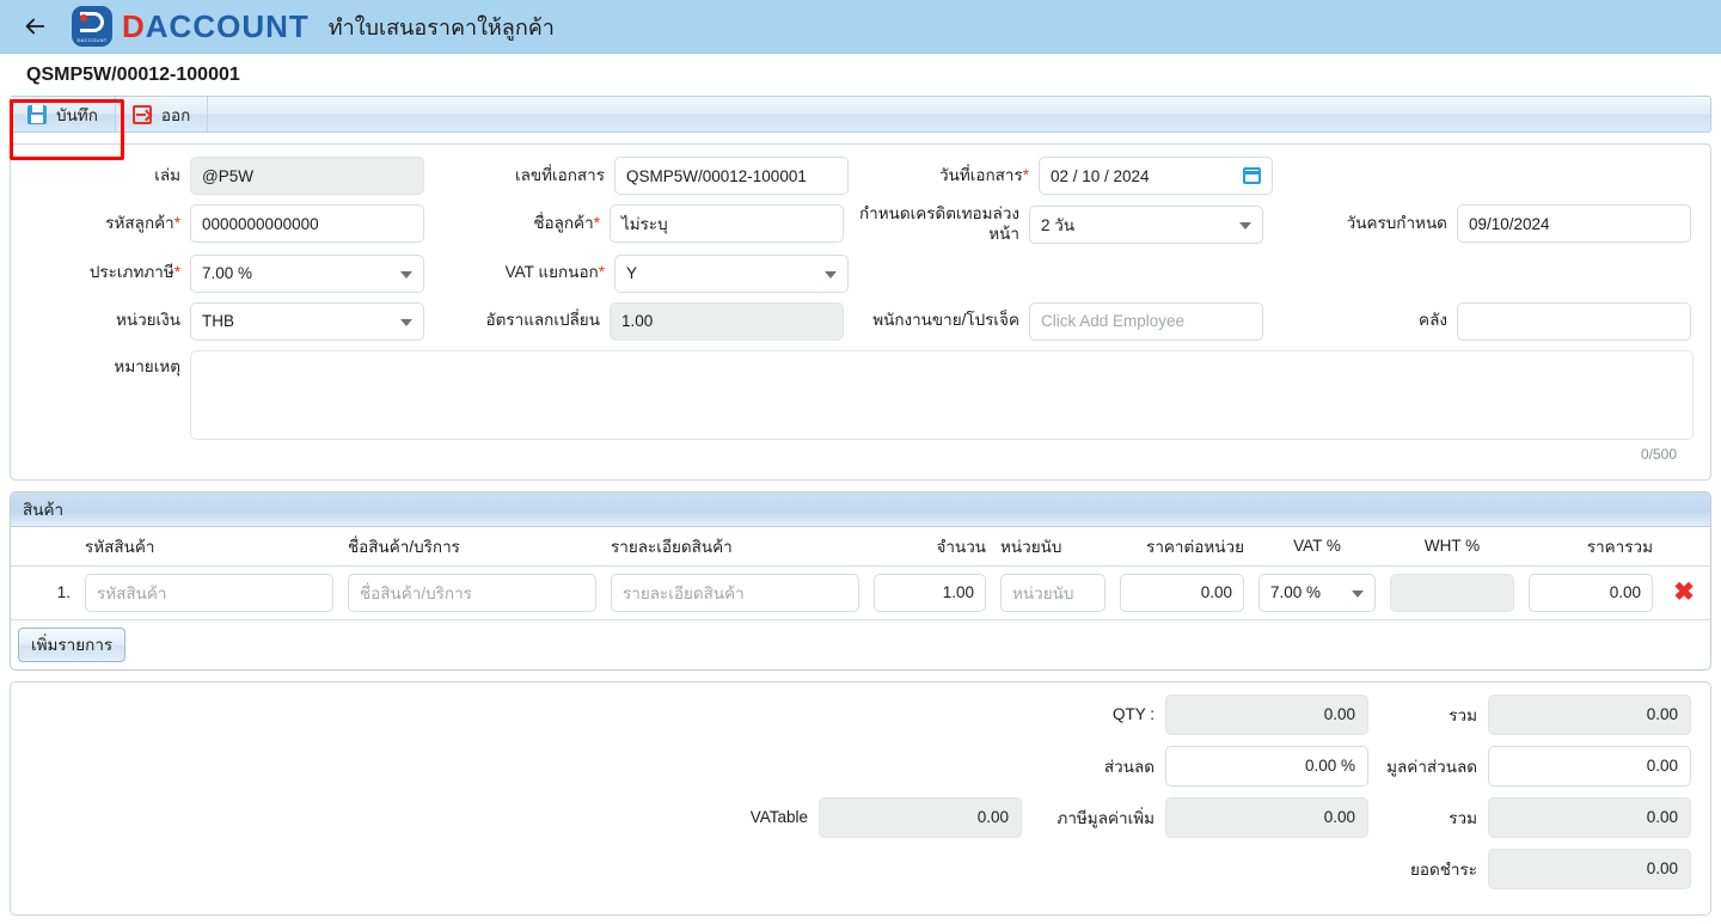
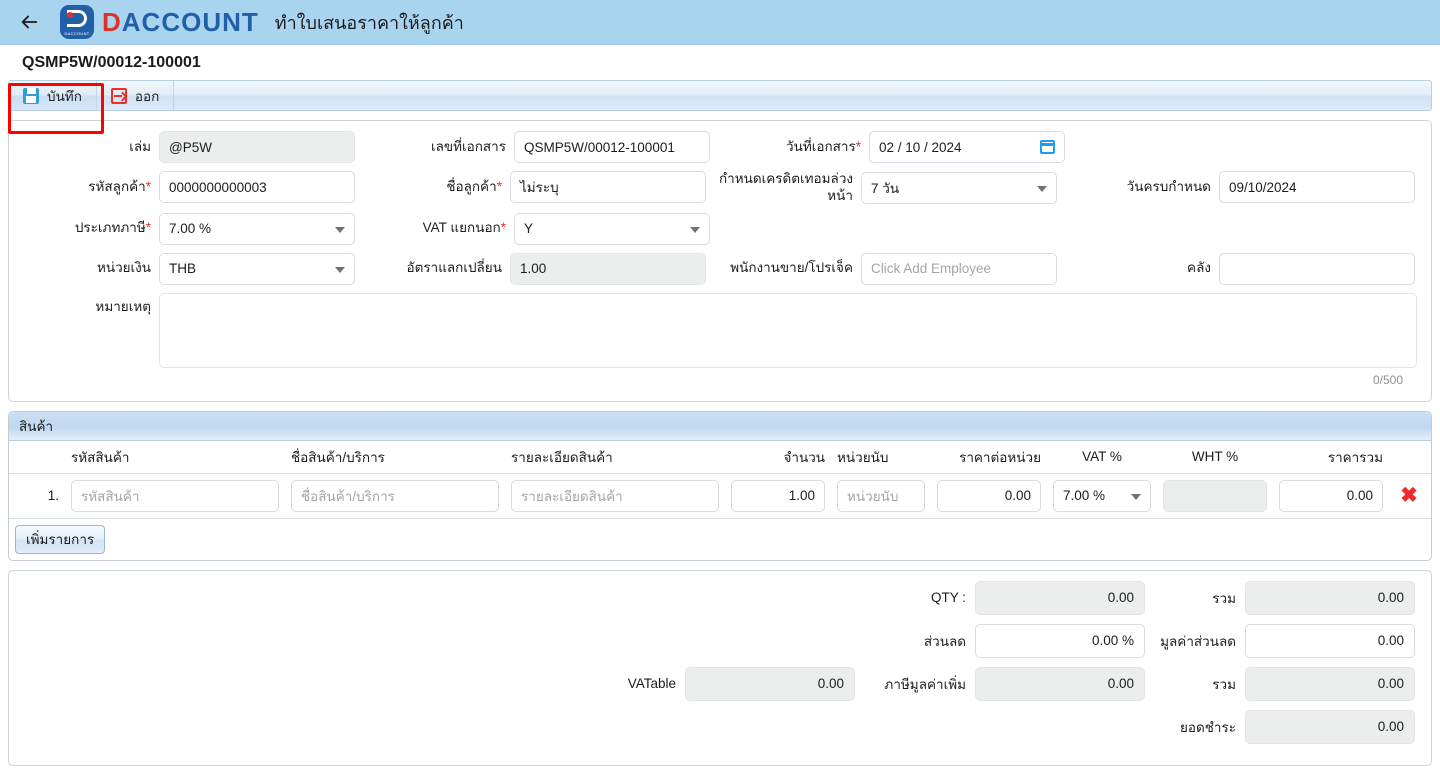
  DACCOUNT
  ทำใบเสนอราคาให้ลูกค้า
  QSMP5W/00012-100001
  บันทึก
  ออก
  เล่ม
  @P5W
  เลขที่เอกสาร
  QSMP5W/00012-100001
  วันที่เอกสาร*
  02 / 10 / 2024
  รหัสลูกค้า*
- 0000000000000
+ 0000000000003
  ชื่อลูกค้า*
  ไม่ระบุ
  กำหนดเครดิตเทอมล่วงหน้า
- 2 วัน
+ 7 วัน
  วันครบกำหนด
  09/10/2024
  ประเภทภาษี*
  7.00 %
  VAT แยกนอก*
  Y
  หน่วยเงิน
  THB
  อัตราแลกเปลี่ยน
  1.00
  พนักงานขาย/โปรเจ็ค
  Click Add Employee
  คลัง
  หมายเหตุ
  0/500
  สินค้า
  รหัสสินค้า
  ชื่อสินค้า/บริการ
  รายละเอียดสินค้า
  จำนวน
  หน่วยนับ
  ราคาต่อหน่วย
  VAT %
  WHT %
  ราคารวม
  1.
  รหัสสินค้า
  ชื่อสินค้า/บริการ
  รายละเอียดสินค้า
  1.00
  หน่วยนับ
  0.00
  7.00 %
  0.00
  ✖
  เพิ่มรายการ
  QTY :
  0.00
  รวม
  0.00
  ส่วนลด
  0.00 %
  มูลค่าส่วนลด
  0.00
  VATable
  0.00
  ภาษีมูลค่าเพิ่ม
  0.00
  รวม
  0.00
  ยอดชำระ
  0.00
